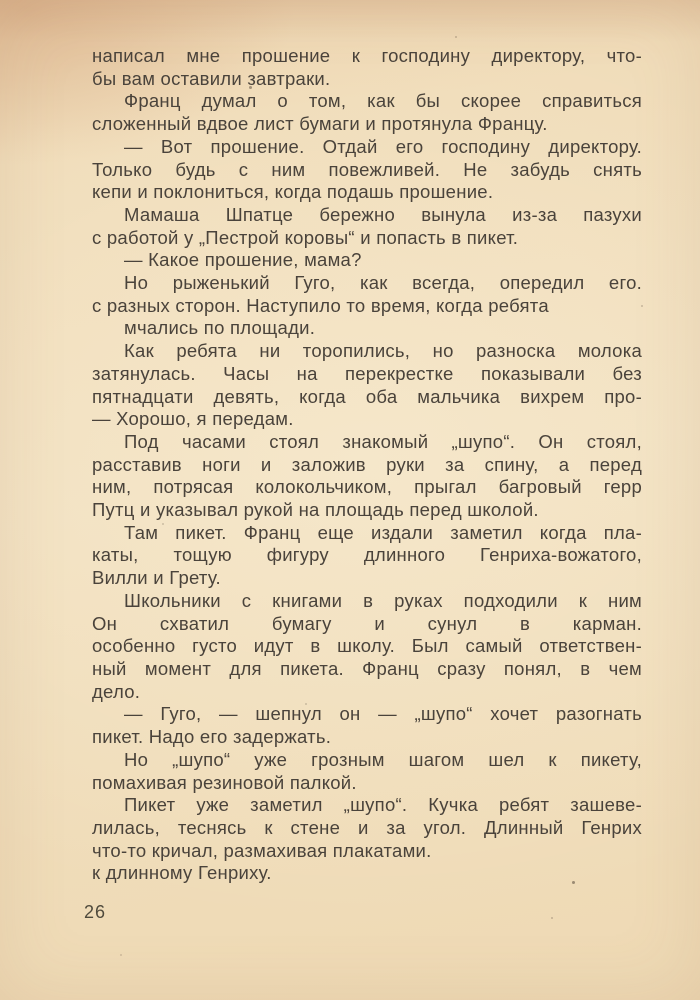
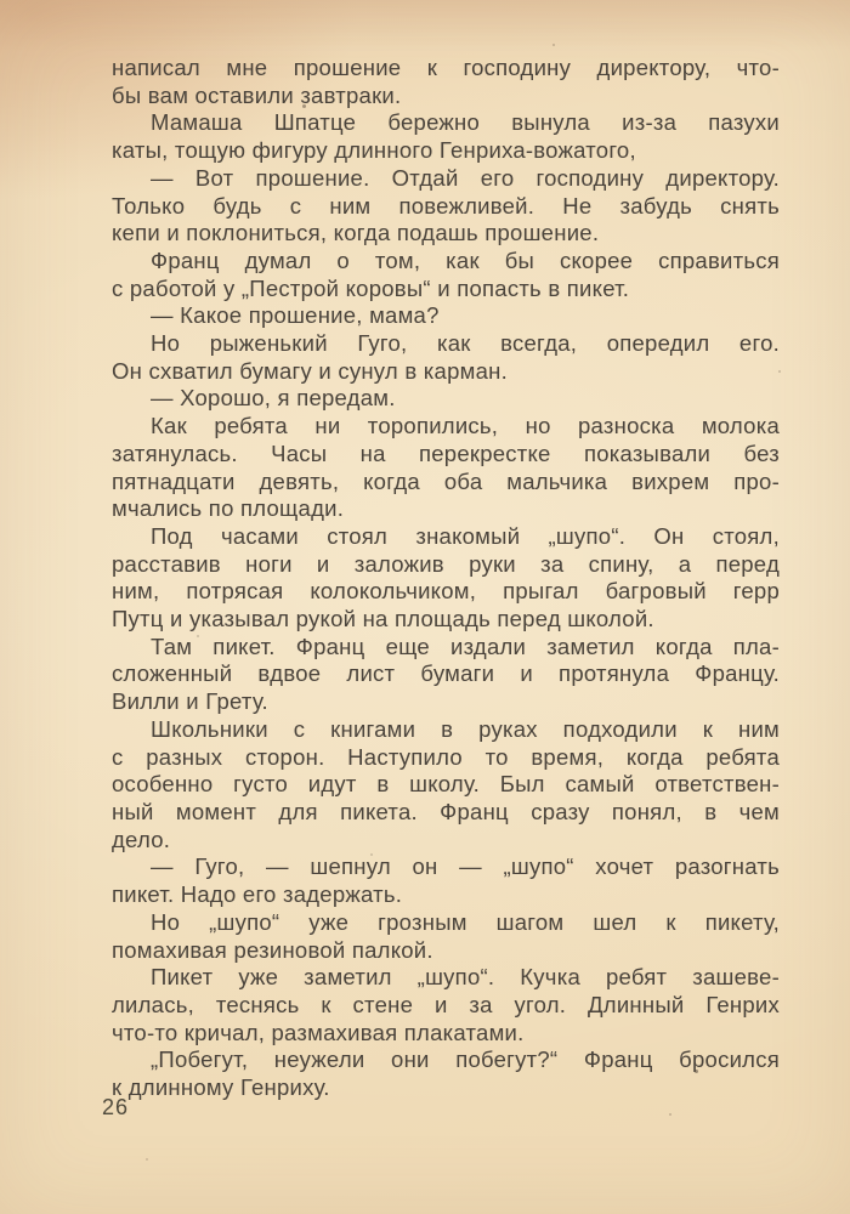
  написал мне прошение к господину директору, что-
  бы вам оставили завтраки.
- Франц думал о том, как бы скорее справиться
+ Мамаша Шпатце бережно вынула из-за пазухи
- сложенный вдвое лист бумаги и протянула Францу.
+ каты, тощую фигуру длинного Генриха-вожатого,
  — Вот прошение. Отдай его господину директору.
  Только будь с ним повежливей. Не забудь снять
  кепи и поклониться, когда подашь прошение.
- Мамаша Шпатце бережно вынула из-за пазухи
+ Франц думал о том, как бы скорее справиться
  с работой у „Пестрой коровы“ и попасть в пикет.
  — Какое прошение, мама?
  Но рыженький Гуго, как всегда, опередил его.
- с разных сторон. Наступило то время, когда ребята
+ Он схватил бумагу и сунул в карман.
- мчались по площади.
+ — Хорошо, я передам.
  Как ребята ни торопились, но разноска молока
  затянулась. Часы на перекрестке показывали без
  пятнадцати девять, когда оба мальчика вихрем про-
- — Хорошо, я передам.
+ мчались по площади.
  Под часами стоял знакомый „шупо“. Он стоял,
  расставив ноги и заложив руки за спину, а перед
  ним, потрясая колокольчиком, прыгал багровый герр
  Путц и указывал рукой на площадь перед школой.
  Там пикет. Франц еще издали заметил когда пла-
- каты, тощую фигуру длинного Генриха-вожатого,
+ сложенный вдвое лист бумаги и протянула Францу.
  Вилли и Грету.
  Школьники с книгами в руках подходили к ним
- Он схватил бумагу и сунул в карман.
+ с разных сторон. Наступило то время, когда ребята
  особенно густо идут в школу. Был самый ответствен-
  ный момент для пикета. Франц сразу понял, в чем
  дело.
  — Гуго, — шепнул он — „шупо“ хочет разогнать
  пикет. Надо его задержать.
  Но „шупо“ уже грозным шагом шел к пикету,
  помахивая резиновой палкой.
  Пикет уже заметил „шупо“. Кучка ребят зашеве-
  лилась, теснясь к стене и за угол. Длинный Генрих
  что-то кричал, размахивая плакатами.
+ „Побегут, неужели они побегут?“ Франц бросился
  к длинному Генриху.
  26
